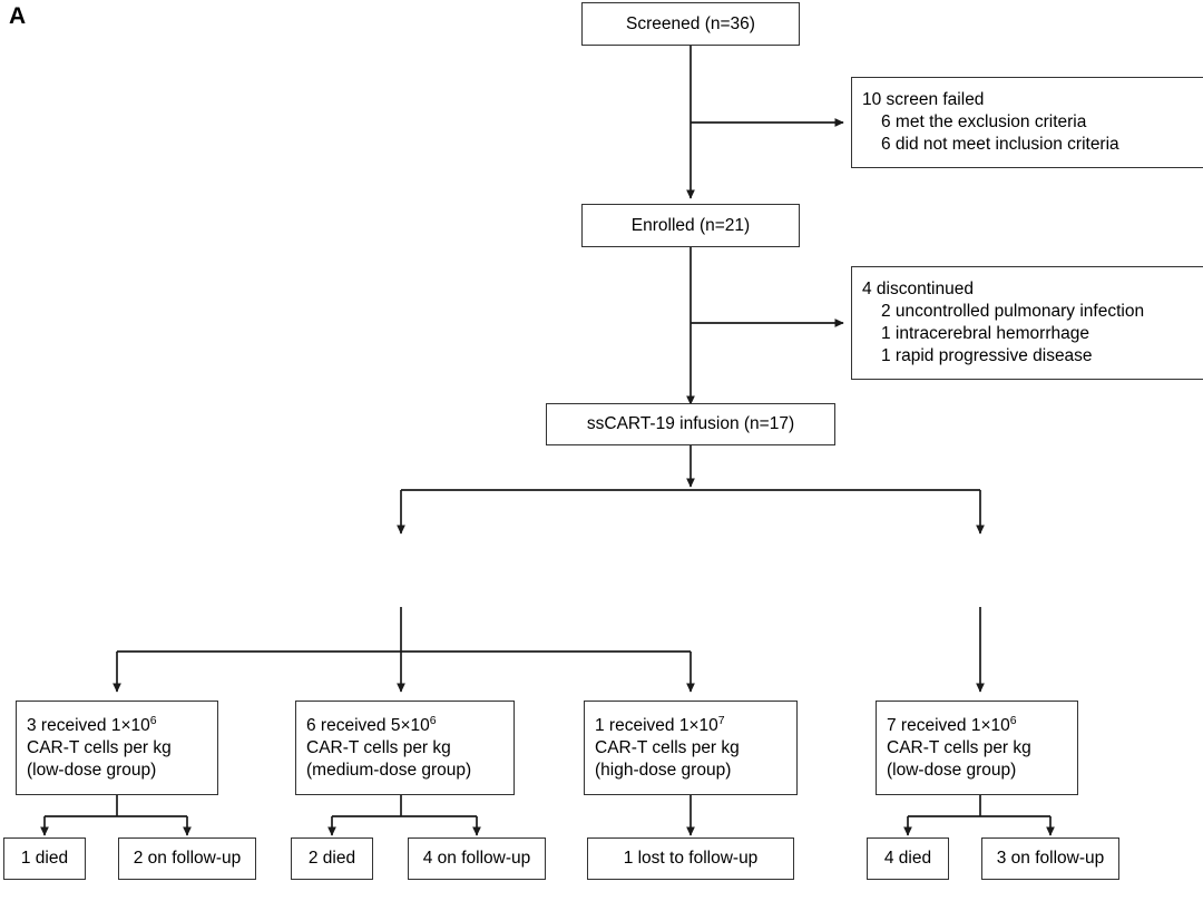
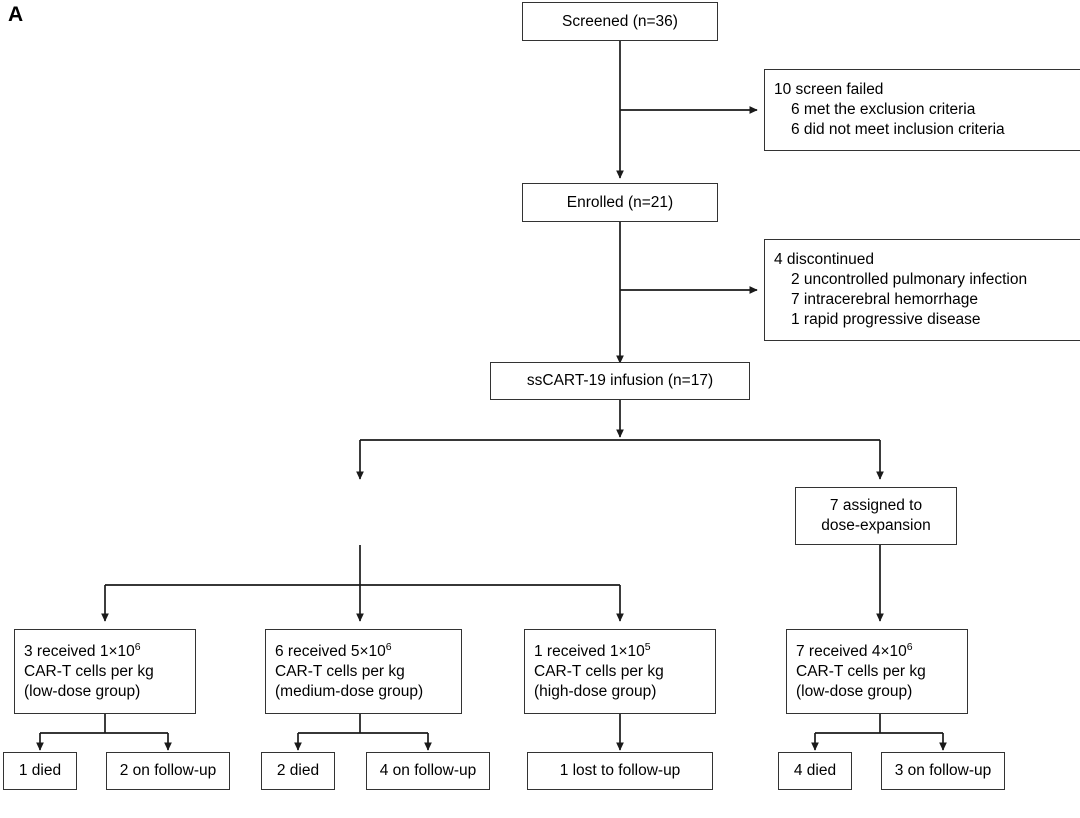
  A
  Screened (n=36)
  10 screen failed
  6 met the exclusion criteria
  6 did not meet inclusion criteria
  Enrolled (n=21)
  4 discontinued
  2 uncontrolled pulmonary infection
- 1 intracerebral hemorrhage
+ 7 intracerebral hemorrhage
  1 rapid progressive disease
  ssCART-19 infusion (n=17)
+ 7 assigned to
+ dose-expansion
  3 received 1×106
  CAR-T cells per kg
  (low-dose group)
  6 received 5×106
  CAR-T cells per kg
  (medium-dose group)
- 1 received 1×107
+ 1 received 1×105
  CAR-T cells per kg
  (high-dose group)
- 7 received 1×106
+ 7 received 4×106
  CAR-T cells per kg
  (low-dose group)
  1 died
  2 on follow-up
  2 died
  4 on follow-up
  1 lost to follow-up
  4 died
  3 on follow-up
